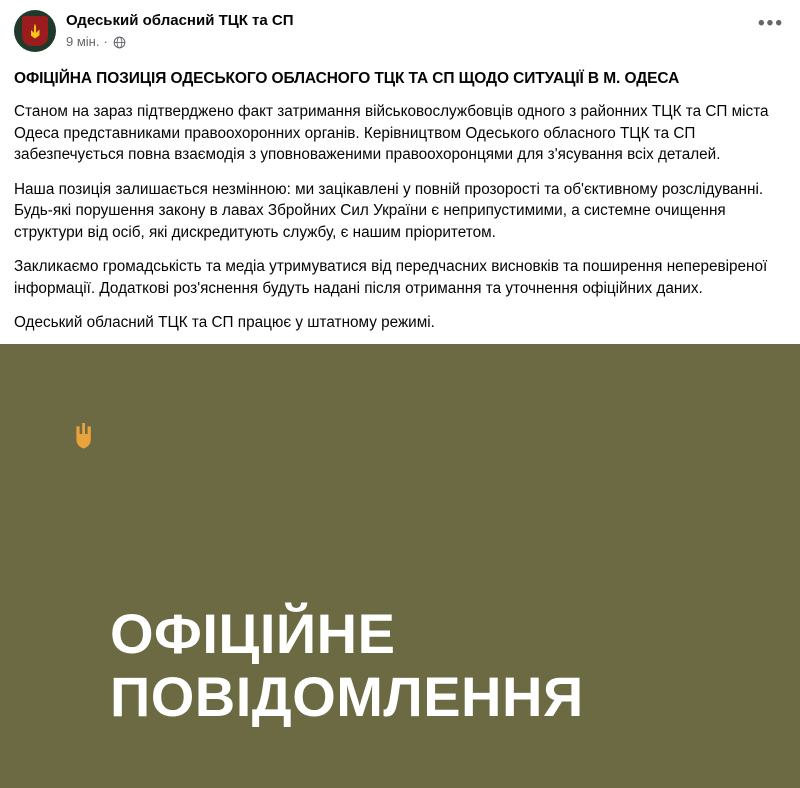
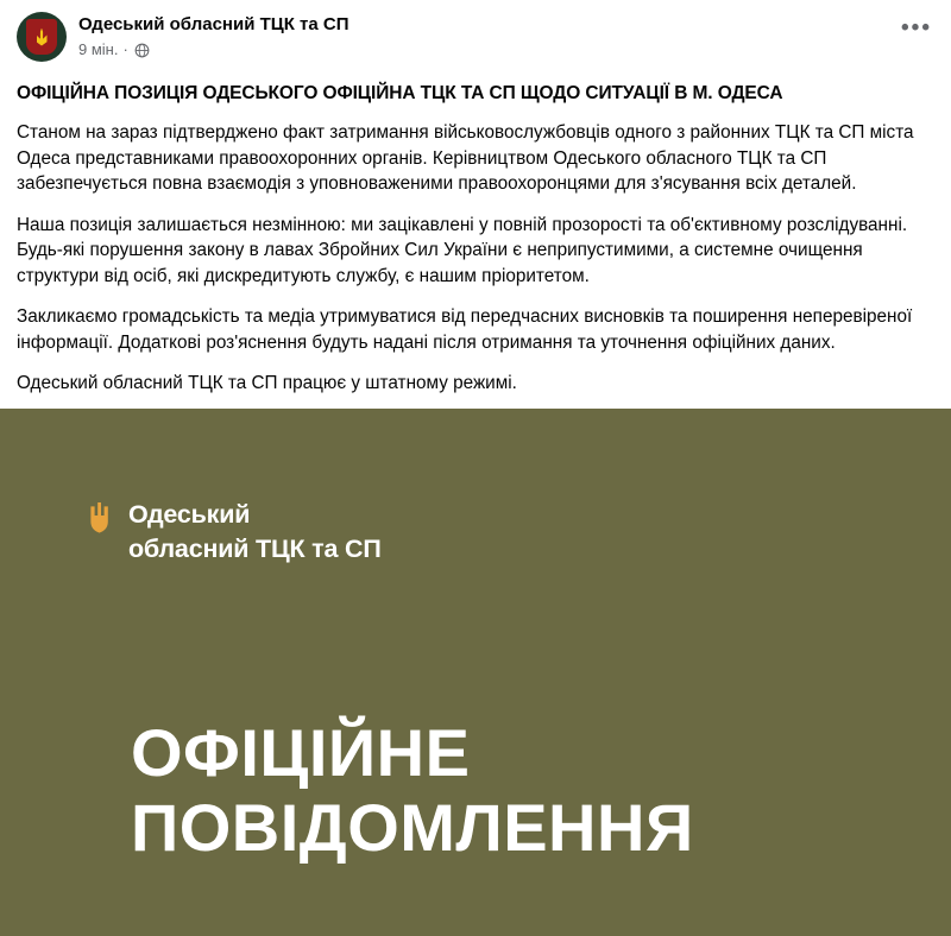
  Одеський обласний ТЦК та СП
  9 мін.
  ·
  •••
- ОФІЦІЙНА ПОЗИЦІЯ ОДЕСЬКОГО ОБЛАСНОГО ТЦК ТА СП ЩОДО СИТУАЦІЇ В М. ОДЕСА
+ ОФІЦІЙНА ПОЗИЦІЯ ОДЕСЬКОГО ОФІЦІЙНА ТЦК ТА СП ЩОДО СИТУАЦІЇ В М. ОДЕСА
  Станом на зараз підтверджено факт затримання військовослужбовців одного з районних ТЦК та СП міста Одеса представниками правоохоронних органів. Керівництвом Одеського обласного ТЦК та СП забезпечується повна взаємодія з уповноваженими правоохоронцями для з'ясування всіх деталей.
  Наша позиція залишається незмінною: ми зацікавлені у повній прозорості та об'єктивному розслідуванні. Будь-які порушення закону в лавах Збройних Сил України є неприпустимими, а системне очищення структури від осіб, які дискредитують службу, є нашим пріоритетом.
  Закликаємо громадськість та медіа утримуватися від передчасних висновків та поширення неперевіреної інформації. Додаткові роз'яснення будуть надані після отримання та уточнення офіційних даних.
  Одеський обласний ТЦК та СП працює у штатному режимі.
+ Одеський
+ обласний ТЦК та СП
  ОФІЦІЙНЕ
  ПОВІДОМЛЕННЯ
